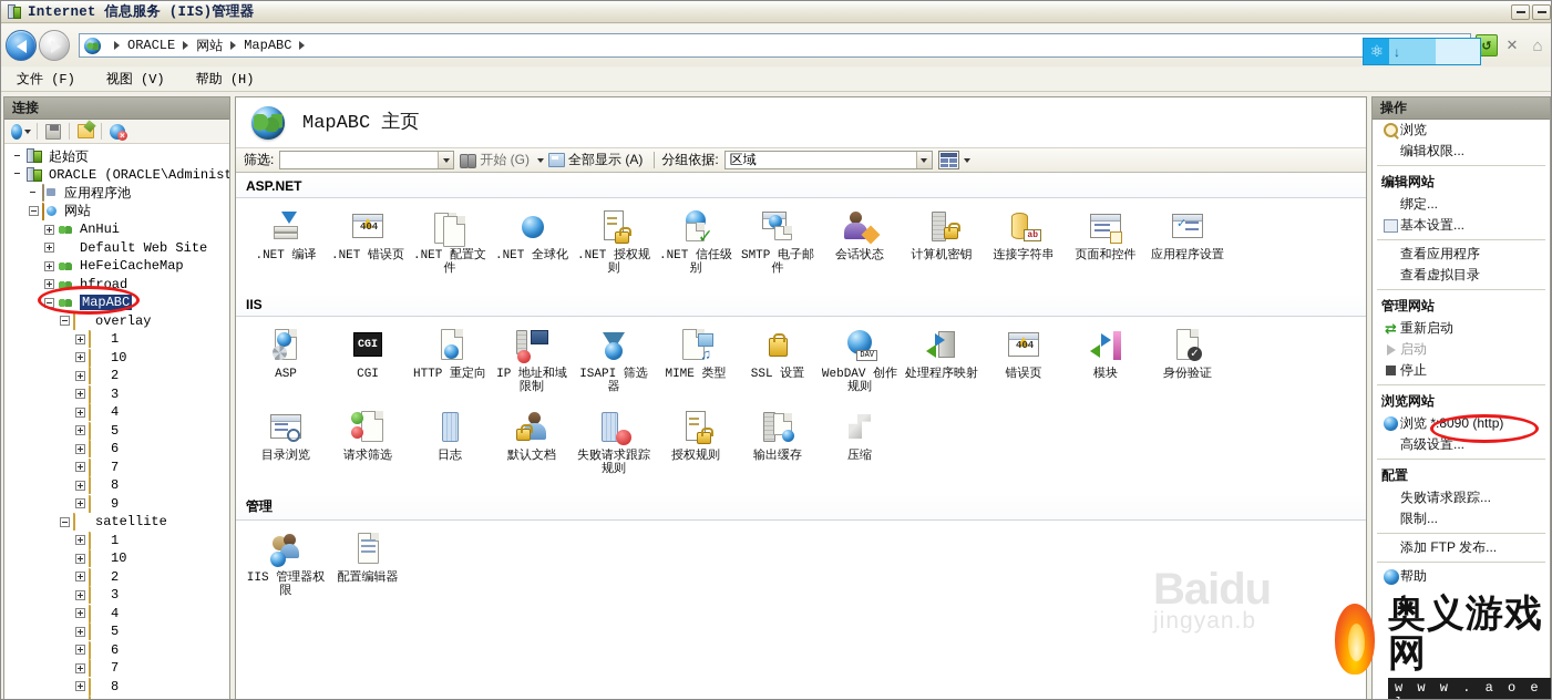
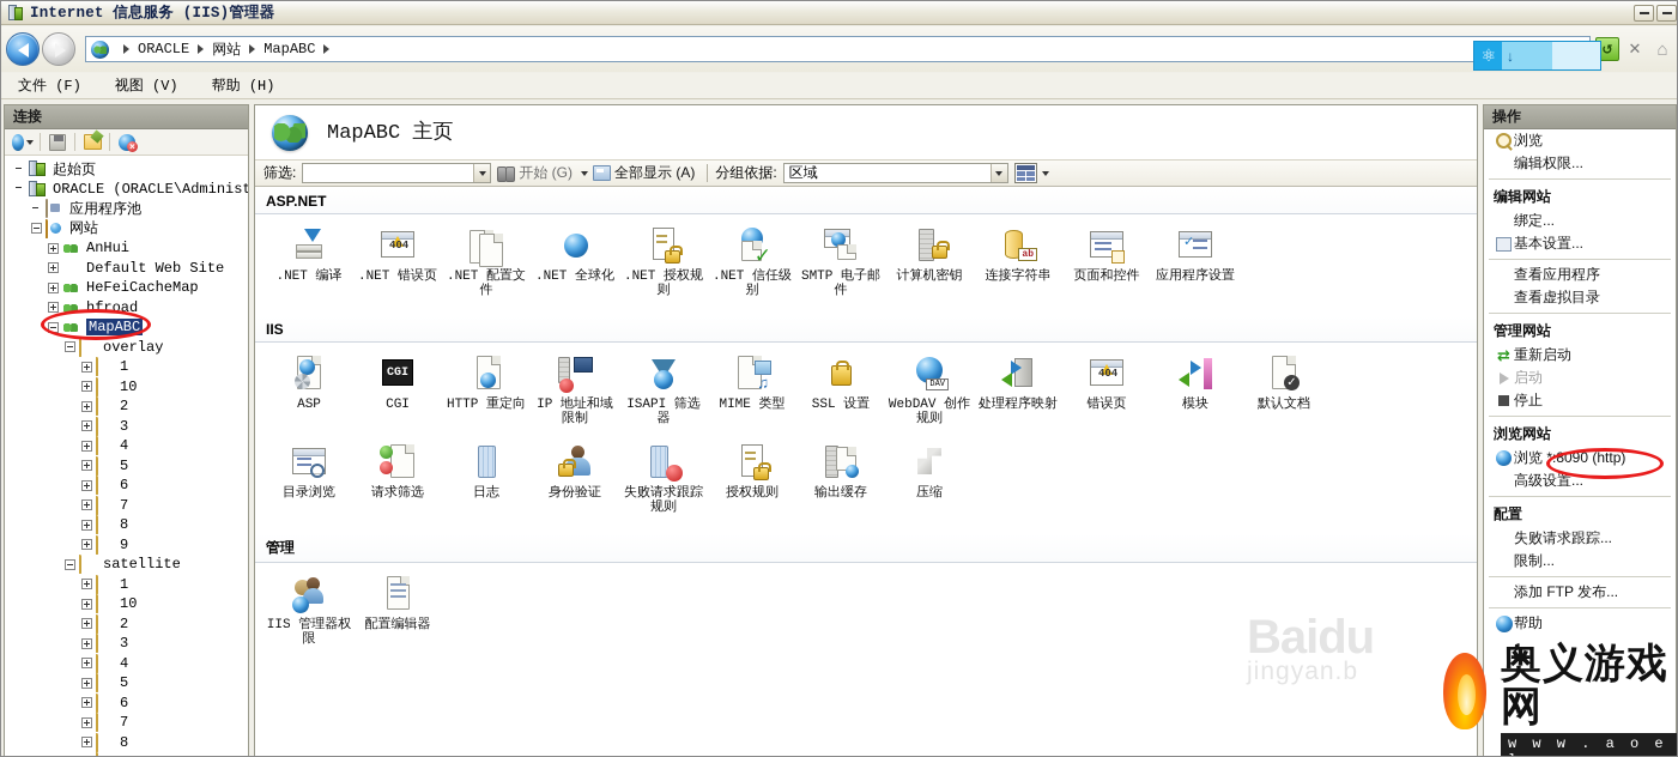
  Internet 信息服务 (IIS)管理器
  ORACLE
  网站
  MapABC
  ↺
  ✕
  ⌂
  ⚛
  ↓
  文件 (F)
  视图 (V)
  帮助 (H)
  连接
  ×
  起始页
  ORACLE (ORACLE\Administ
  应用程序池
  网站
  AnHui
  Default Web Site
  HeFeiCacheMap
  hfroad
  MapABC
  overlay
  1
  10
  2
  3
  4
  5
  6
  7
  8
  9
  satellite
  1
  10
  2
  3
  4
  5
  6
  7
  8
  MapABC 主页
  筛选:
  开始 (G)
  全部显示 (A)
  分组依据:
  区域
  ASP.NET
  .NET 编译
  404
  .NET 错误页
  .NET 配置文件
  .NET 全球化
  .NET 授权规则
  ✓
  .NET 信任级别
  SMTP 电子邮件
- 会话状态
  计算机密钥
  ab
  连接字符串
  页面和控件
  ✓
  应用程序设置
  IIS
  ASP
  CGI
  CGI
  HTTP 重定向
  IP 地址和域限制
  ISAPI 筛选器
  ♫
  MIME 类型
  SSL 设置
  DAV
  WebDAV 创作规则
  处理程序映射
  404
  错误页
  模块
  ✓
- 身份验证
+ 默认文档
  目录浏览
  请求筛选
  日志
- 默认文档
+ 身份验证
  失败请求跟踪规则
  授权规则
  输出缓存
  压缩
  管理
  IIS 管理器权限
  配置编辑器
  操作
  浏览
  编辑权限...
  编辑网站
  绑定...
  基本设置...
  查看应用程序
  查看虚拟目录
  管理网站
  ⇄
  重新启动
  启动
  停止
  浏览网站
  浏览 *:8090 (http)
  高级设置...
  配置
  失败请求跟踪...
  限制...
  添加 FTP 发布...
  帮助
  Baidu
  jingyan.b
  奥义游戏网
